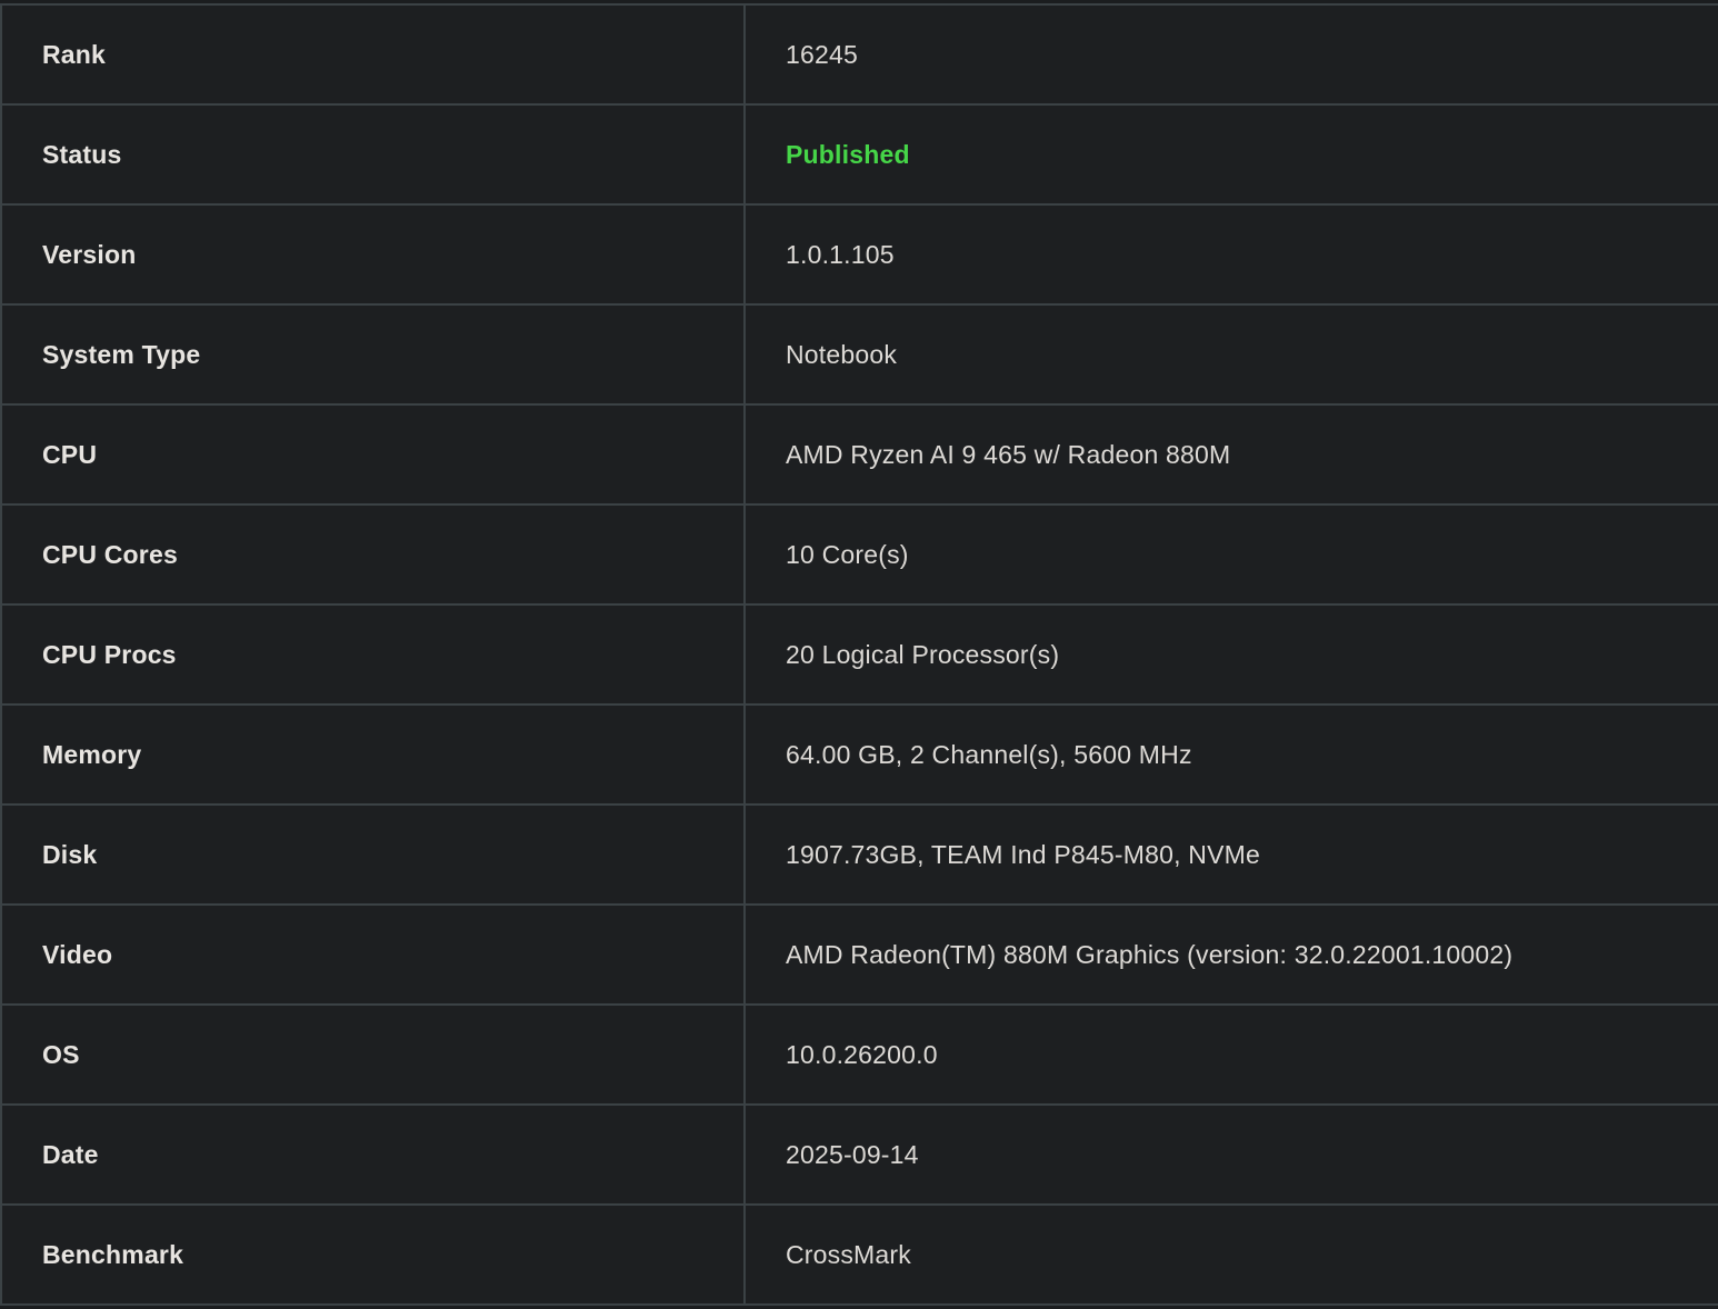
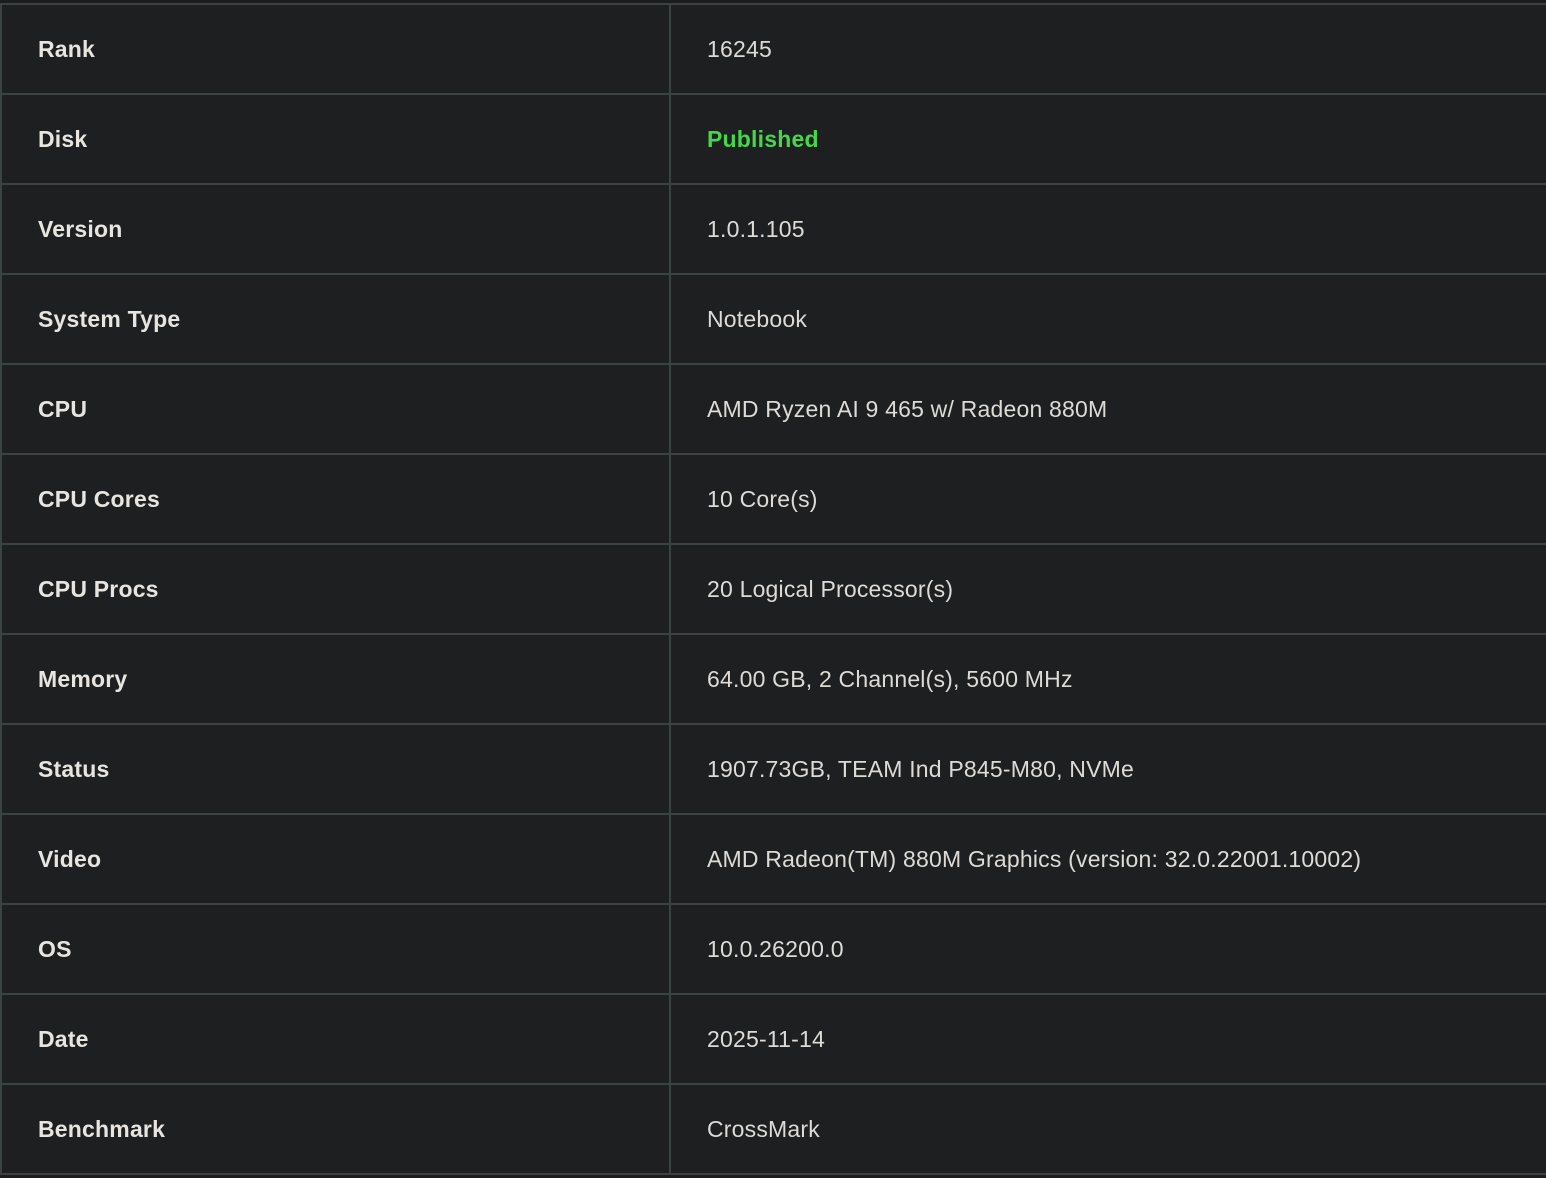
  Rank	16245
- Status	Published
+ Disk	Published
  Version	1.0.1.105
  System Type	Notebook
  CPU	AMD Ryzen AI 9 465 w/ Radeon 880M
  CPU Cores	10 Core(s)
  CPU Procs	20 Logical Processor(s)
  Memory	64.00 GB, 2 Channel(s), 5600 MHz
- Disk	1907.73GB, TEAM Ind P845-M80, NVMe
+ Status	1907.73GB, TEAM Ind P845-M80, NVMe
  Video	AMD Radeon(TM) 880M Graphics (version: 32.0.22001.10002)
  OS	10.0.26200.0
- Date	2025-09-14
+ Date	2025-11-14
  Benchmark	CrossMark
